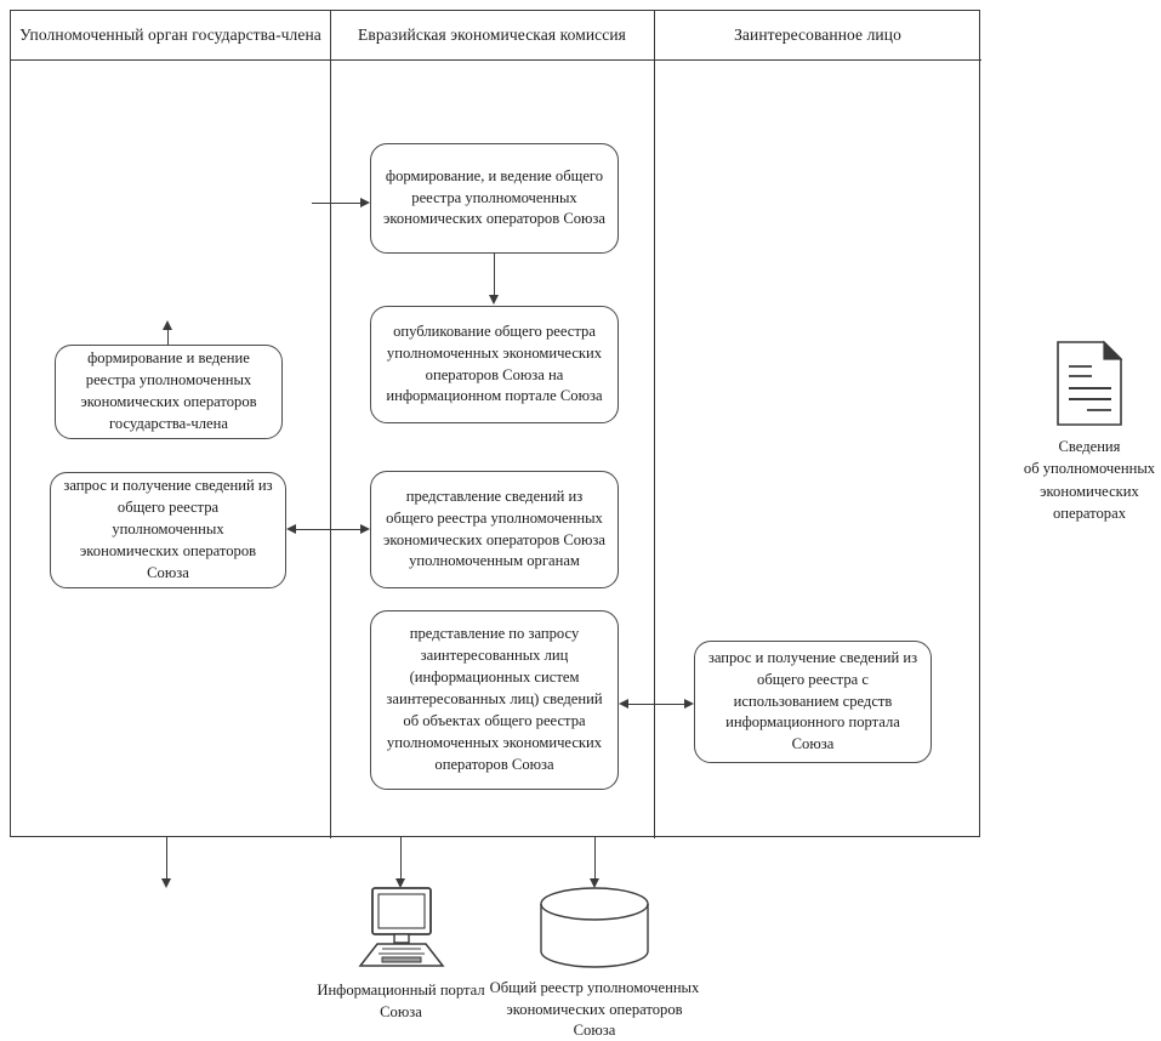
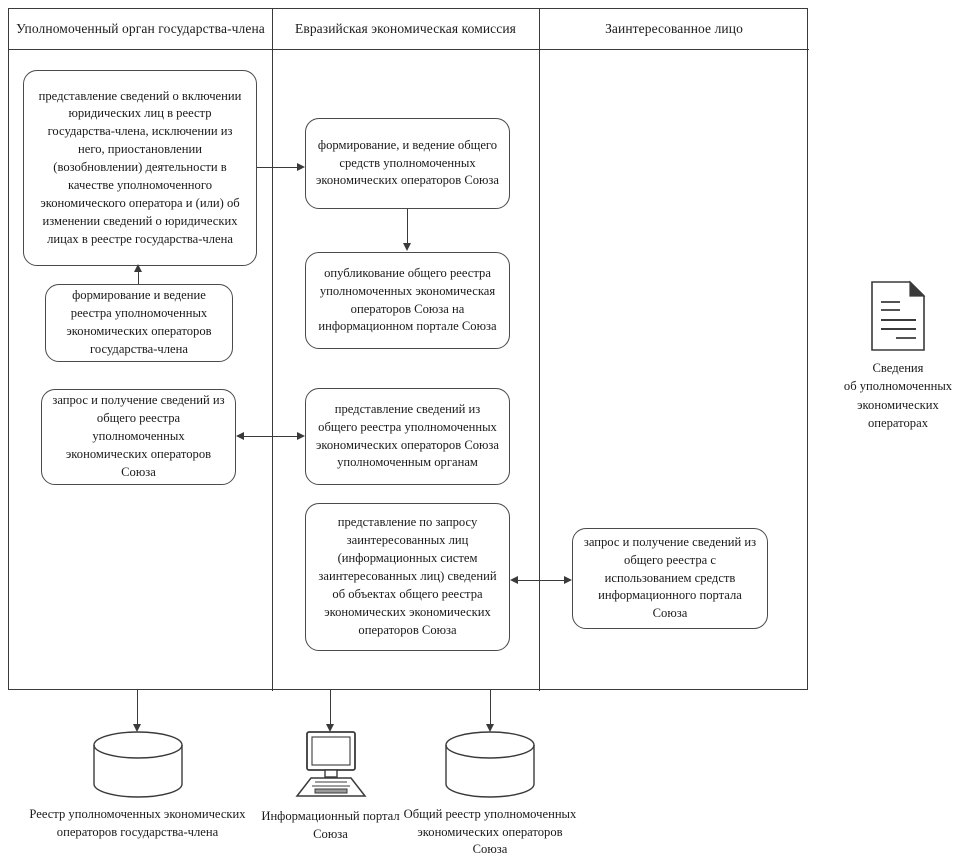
  Уполномоченный орган государства-члена
  Евразийская экономическая комиссия
  Заинтересованное лицо
+ представление сведений о включении юридических лиц в реестр государства-члена, исключении из него, приостановлении (возобновлении) деятельности в качестве уполномоченного экономического оператора и (или) об изменении сведений о юридических лицах в реестре государства-члена
  формирование и ведение реестра уполномоченных экономических операторов государства-члена
  запрос и получение сведений из общего реестра уполномоченных экономических операторов Союза
- формирование, и ведение общего реестра уполномоченных экономических операторов Союза
+ формирование, и ведение общего средств уполномоченных экономических операторов Союза
- опубликование общего реестра уполномоченных экономических операторов Союза на информационном портале Союза
+ опубликование общего реестра уполномоченных экономическая операторов Союза на информационном портале Союза
  представление сведений из общего реестра уполномоченных экономических операторов Союза уполномоченным органам
- представление по запросу заинтересованных лиц (информационных систем заинтересованных лиц) сведений об объектах общего реестра уполномоченных экономических операторов Союза
+ представление по запросу заинтересованных лиц (информационных систем заинтересованных лиц) сведений об объектах общего реестра экономических экономических операторов Союза
  запрос и получение сведений из общего реестра с использованием средств информационного портала Союза
  Сведения
  об уполномоченных
  экономических
  операторах
+ Реестр уполномоченных экономических
+ операторов государства-члена
  Информационный портал
  Союза
  Общий реестр уполномоченных
  экономических операторов
  Союза
